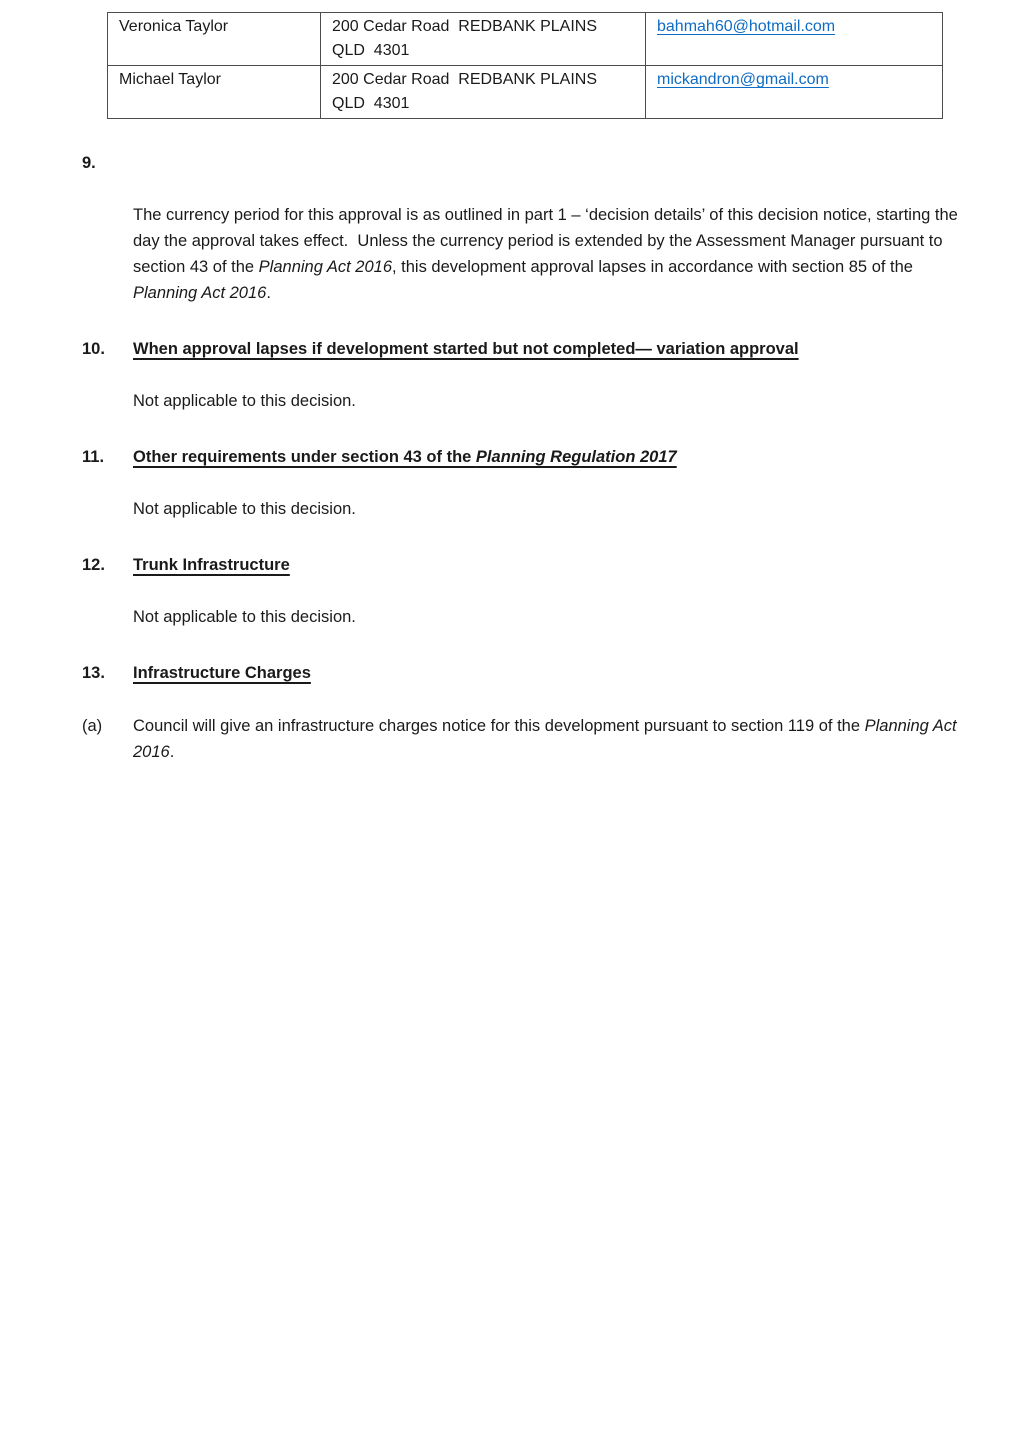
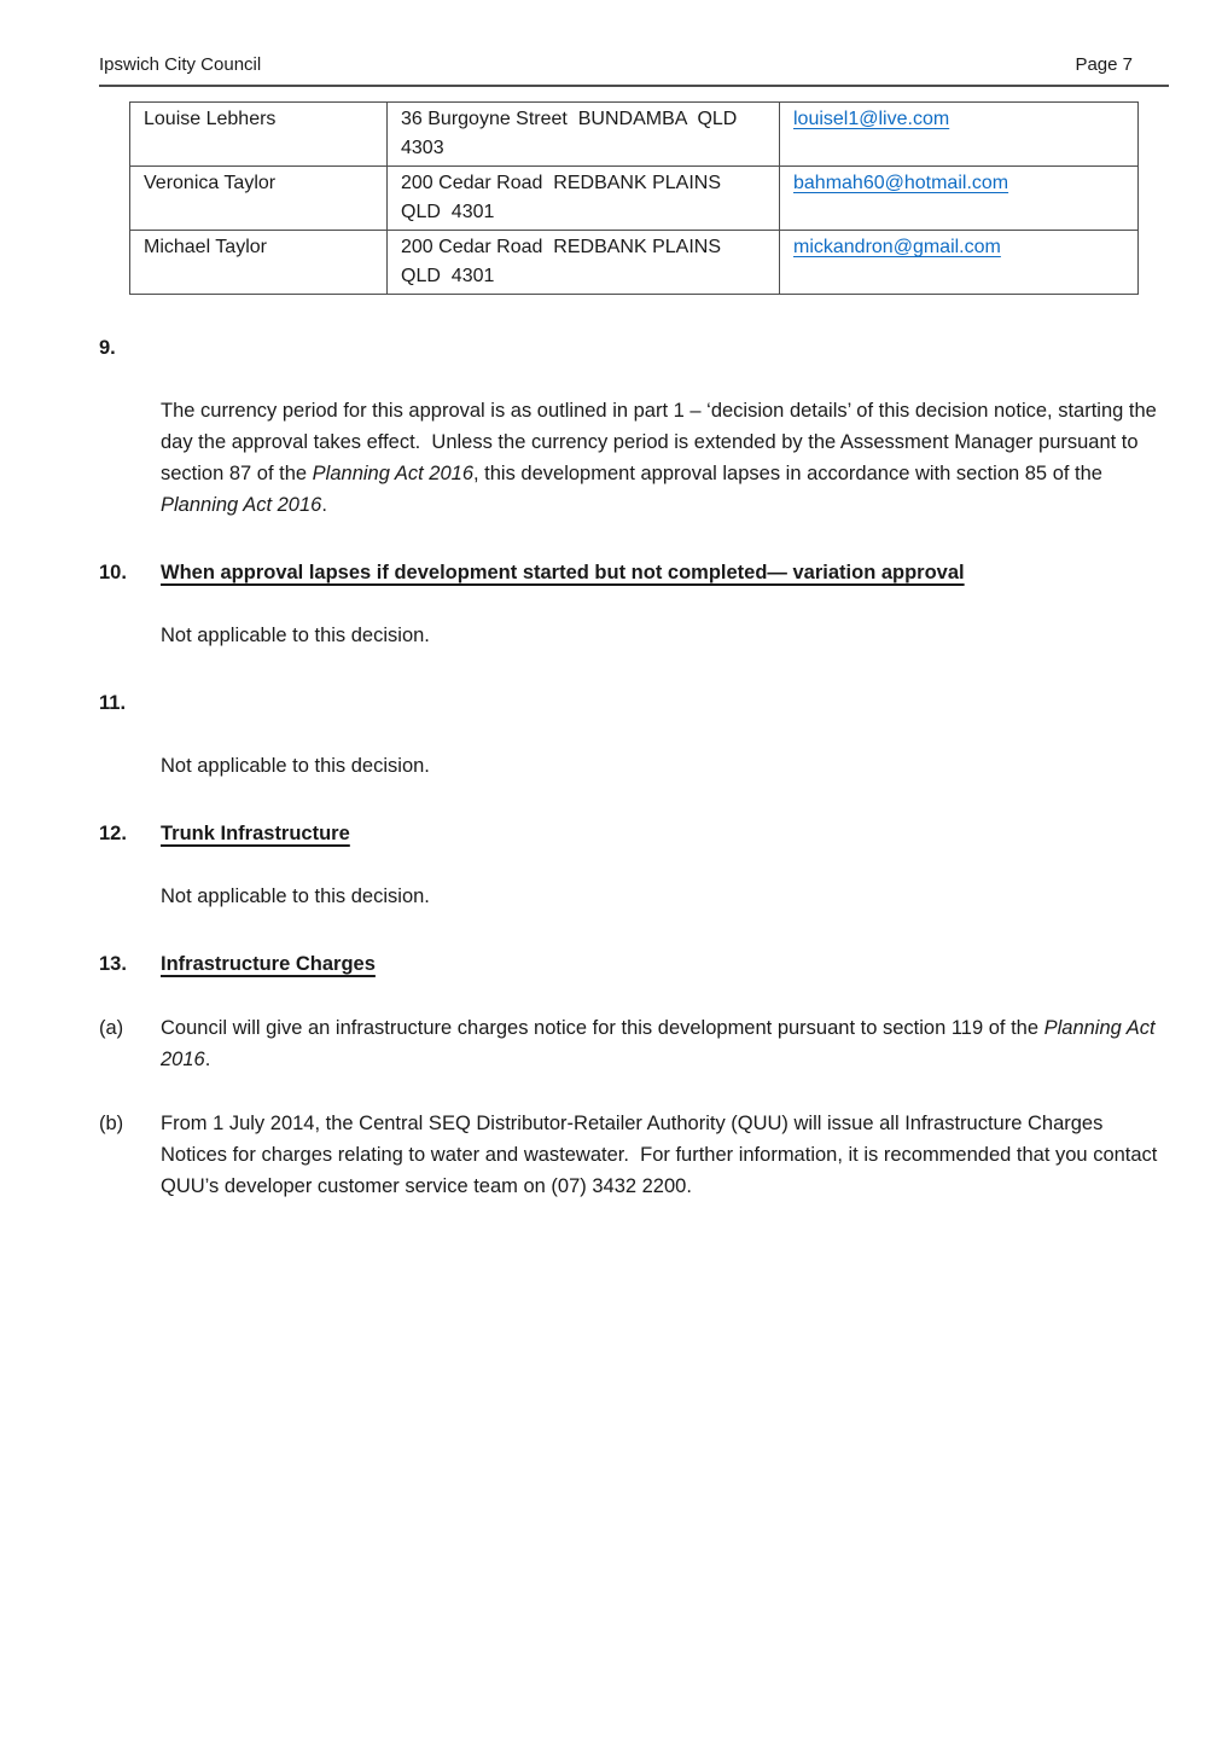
+ Ipswich City Council
+ Page 7
+ Louise Lebhers	36 Burgoyne Street BUNDAMBA QLD 4303	louisel1@live.com
  Veronica Taylor	200 Cedar Road REDBANK PLAINS QLD 4301	bahmah60@hotmail.com
  Michael Taylor	200 Cedar Road REDBANK PLAINS QLD 4301	mickandron@gmail.com
  9.
- The currency period for this approval is as outlined in part 1 – ‘decision details’ of this decision notice, starting the day the approval takes effect. Unless the currency period is extended by the Assessment Manager pursuant to section 43 of the Planning Act 2016, this development approval lapses in accordance with section 85 of the Planning Act 2016.
+ The currency period for this approval is as outlined in part 1 – ‘decision details’ of this decision notice, starting the day the approval takes effect. Unless the currency period is extended by the Assessment Manager pursuant to section 87 of the Planning Act 2016, this development approval lapses in accordance with section 85 of the Planning Act 2016.
  10.
  When approval lapses if development started but not completed— variation approval
  Not applicable to this decision.
  11.
- Other requirements under section 43 of the Planning Regulation 2017
  Not applicable to this decision.
  12.
  Trunk Infrastructure
  Not applicable to this decision.
  13.
  Infrastructure Charges
  (a)
  Council will give an infrastructure charges notice for this development pursuant to section 119 of the Planning Act 2016.
+ (b)
+ From 1 July 2014, the Central SEQ Distributor-Retailer Authority (QUU) will issue all Infrastructure Charges Notices for charges relating to water and wastewater. For further information, it is recommended that you contact QUU’s developer customer service team on (07) 3432 2200.
